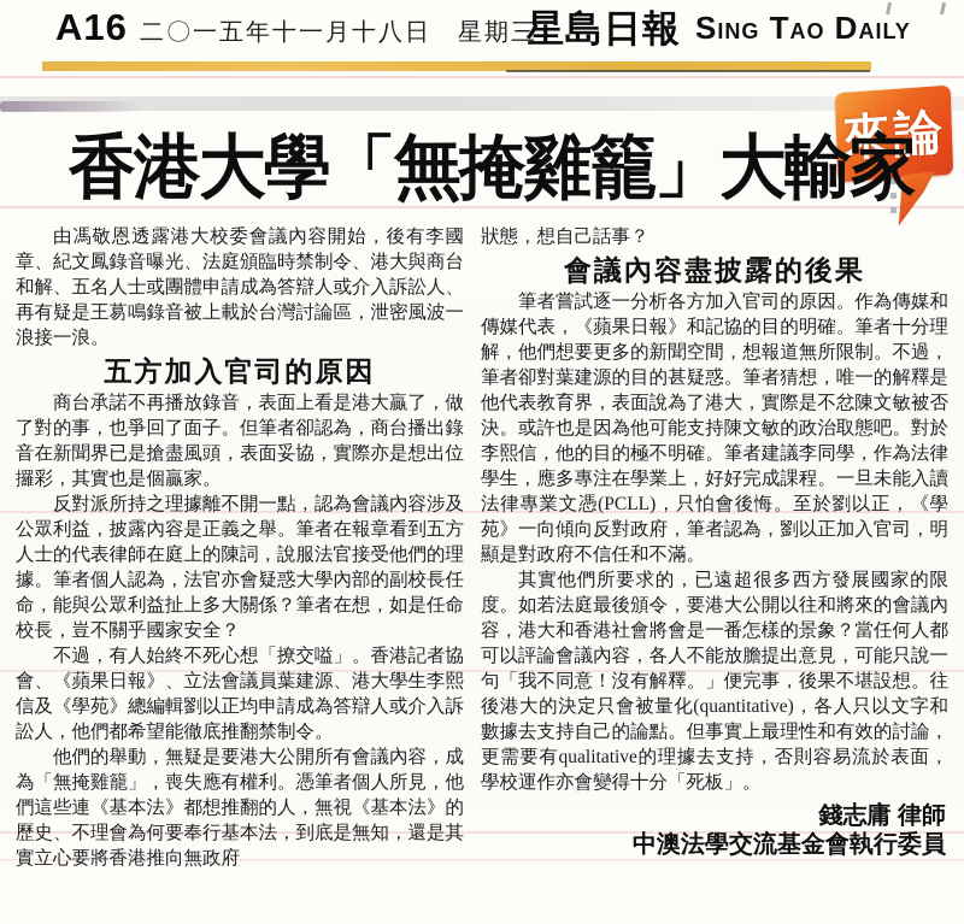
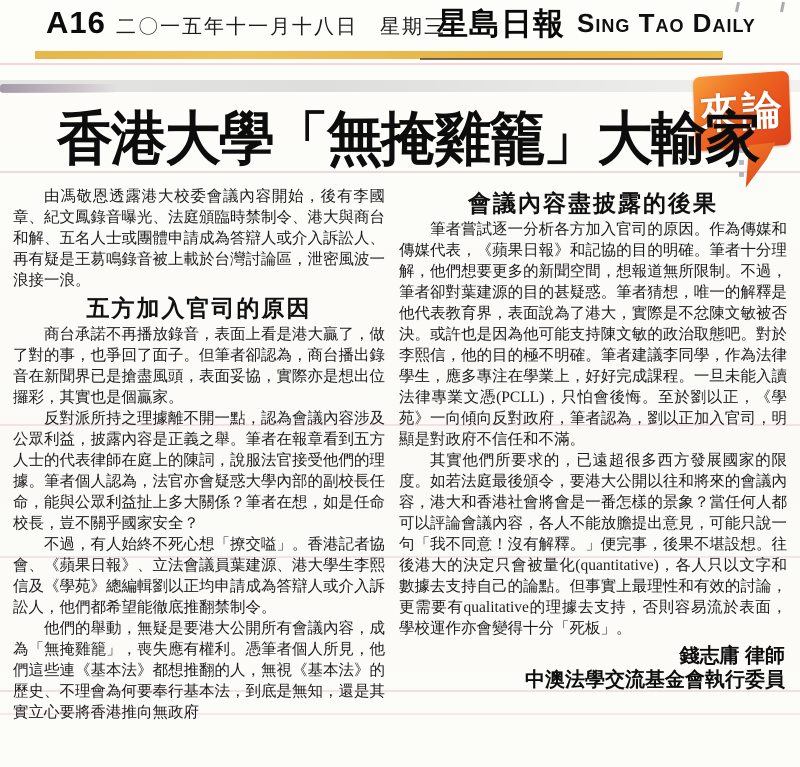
  A16
  二〇一五年十一月十八日 星期三
  星島日報
  Sing Tao Daily
  香港大學「無掩雞籠」大輸家
  由馮敬恩透露港大校委會議內容開始，後有李國章、紀文鳳錄音曝光、法庭頒臨時禁制令、港大與商台和解、五名人士或團體申請成為答辯人或介入訴訟人、再有疑是王䓪鳴錄音被上載於台灣討論區，泄密風波一浪接一浪。
  五方加入官司的原因
  商台承諾不再播放錄音，表面上看是港大贏了，做了對的事，也爭回了面子。但筆者卻認為，商台播出錄音在新聞界已是搶盡風頭，表面妥協，實際亦是想出位攞彩，其實也是個贏家。
  反對派所持之理據離不開一點，認為會議內容涉及公眾利益，披露內容是正義之舉。筆者在報章看到五方人士的代表律師在庭上的陳詞，說服法官接受他們的理據。筆者個人認為，法官亦會疑惑大學內部的副校長任命，能與公眾利益扯上多大關係？筆者在想，如是任命校長，豈不關乎國家安全？
  不過，有人始終不死心想「撩交嗌」。香港記者協會、《蘋果日報》、立法會議員葉建源、港大學生李熙信及《學苑》總編輯劉以正均申請成為答辯人或介入訴訟人，他們都希望能徹底推翻禁制令。
  他們的舉動，無疑是要港大公開所有會議內容，成為「無掩雞籠」，喪失應有權利。憑筆者個人所見，他們這些連《基本法》都想推翻的人，無視《基本法》的歷史、不理會為何要奉行基本法，到底是無知，還是其實立心要將香港推向無政府
- 狀態，想自己話事？
  會議內容盡披露的後果
  筆者嘗試逐一分析各方加入官司的原因。作為傳媒和傳媒代表，《蘋果日報》和記協的目的明確。筆者十分理解，他們想要更多的新聞空間，想報道無所限制。不過，筆者卻對葉建源的目的甚疑惑。筆者猜想，唯一的解釋是他代表教育界，表面說為了港大，實際是不忿陳文敏被否決。或許也是因為他可能支持陳文敏的政治取態吧。對於李熙信，他的目的極不明確。筆者建議李同學，作為法律學生，應多專注在學業上，好好完成課程。一旦未能入讀法律專業文憑(PCLL)，只怕會後悔。至於劉以正，《學苑》一向傾向反對政府，筆者認為，劉以正加入官司，明顯是對政府不信任和不滿。
  其實他們所要求的，已遠超很多西方發展國家的限度。如若法庭最後頒令，要港大公開以往和將來的會議內容，港大和香港社會將會是一番怎樣的景象？當任何人都可以評論會議內容，各人不能放膽提出意見，可能只說一句「我不同意！沒有解釋。」便完事，後果不堪設想。往後港大的決定只會被量化(quantitative)，各人只以文字和數據去支持自己的論點。但事實上最理性和有效的討論，更需要有qualitative的理據去支持，否則容易流於表面，學校運作亦會變得十分「死板」。
  錢志庸 律師
  中澳法學交流基金會執行委員
